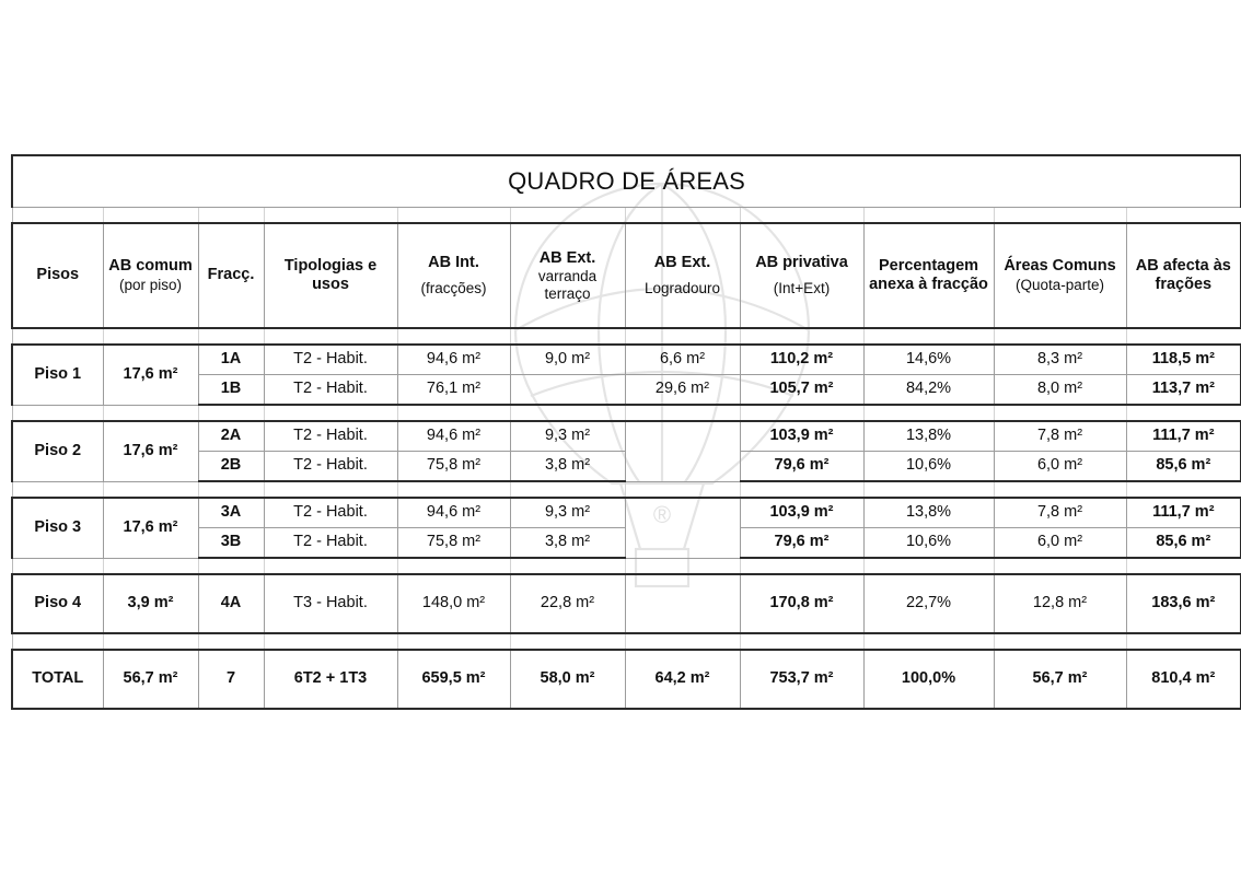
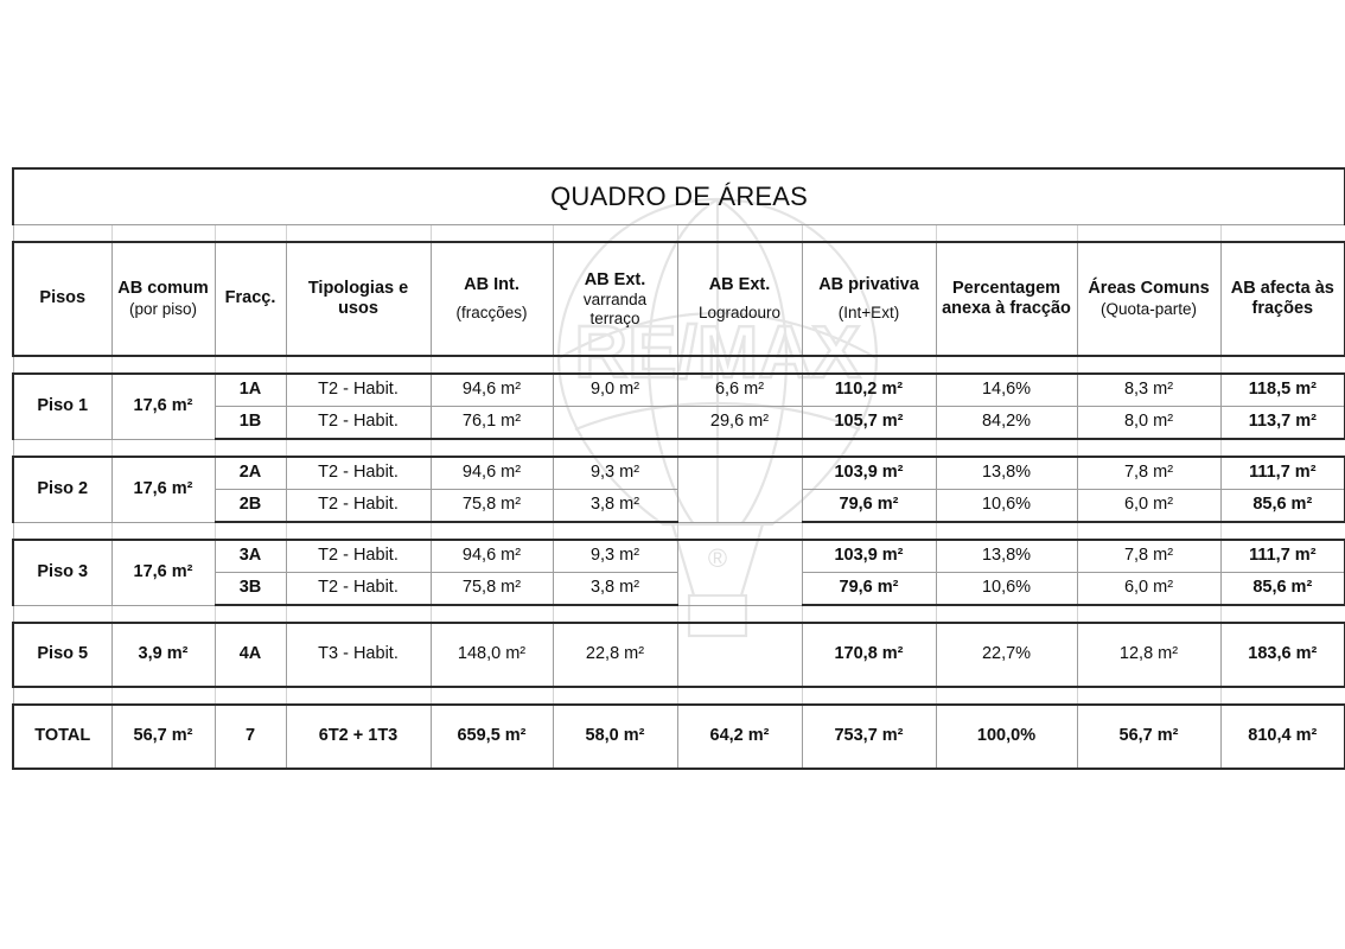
+ RE/MAX
  ®
  QUADRO DE ÁREAS
  Pisos	AB comum (por piso)	Fracç.	Tipologias e usos	AB Int. (fracções)	AB Ext. varranda terraço	AB Ext. Logradouro	AB privativa (Int+Ext)	Percentagem anexa à fracção	Áreas Comuns (Quota-parte)	AB afecta às frações
  Piso 1	17,6 m²	1A	T2 - Habit.	94,6 m²	9,0 m²	6,6 m²	110,2 m²	14,6%	8,3 m²	118,5 m²
  1B	T2 - Habit.	76,1 m²		29,6 m²	105,7 m²	84,2%	8,0 m²	113,7 m²
  Piso 2	17,6 m²	2A	T2 - Habit.	94,6 m²	9,3 m²		103,9 m²	13,8%	7,8 m²	111,7 m²
  2B	T2 - Habit.	75,8 m²	3,8 m²	79,6 m²	10,6%	6,0 m²	85,6 m²
  Piso 3	17,6 m²	3A	T2 - Habit.	94,6 m²	9,3 m²		103,9 m²	13,8%	7,8 m²	111,7 m²
  3B	T2 - Habit.	75,8 m²	3,8 m²	79,6 m²	10,6%	6,0 m²	85,6 m²
- Piso 4	3,9 m²	4A	T3 - Habit.	148,0 m²	22,8 m²		170,8 m²	22,7%	12,8 m²	183,6 m²
+ Piso 5	3,9 m²	4A	T3 - Habit.	148,0 m²	22,8 m²		170,8 m²	22,7%	12,8 m²	183,6 m²
  TOTAL	56,7 m²	7	6T2 + 1T3	659,5 m²	58,0 m²	64,2 m²	753,7 m²	100,0%	56,7 m²	810,4 m²
